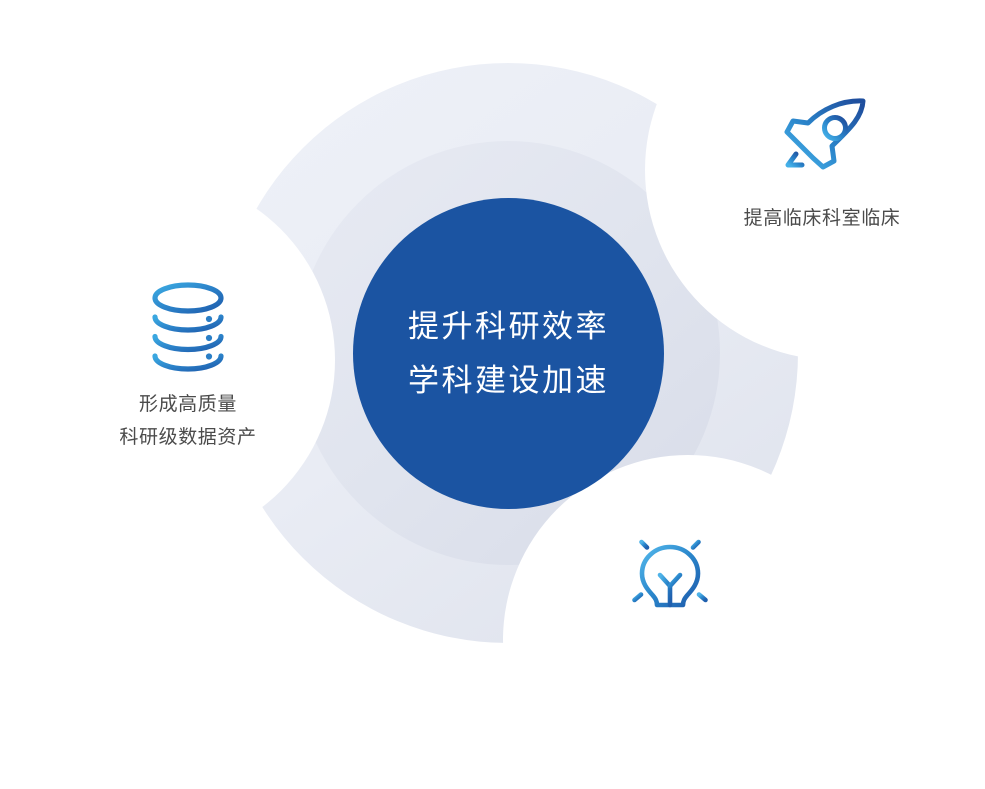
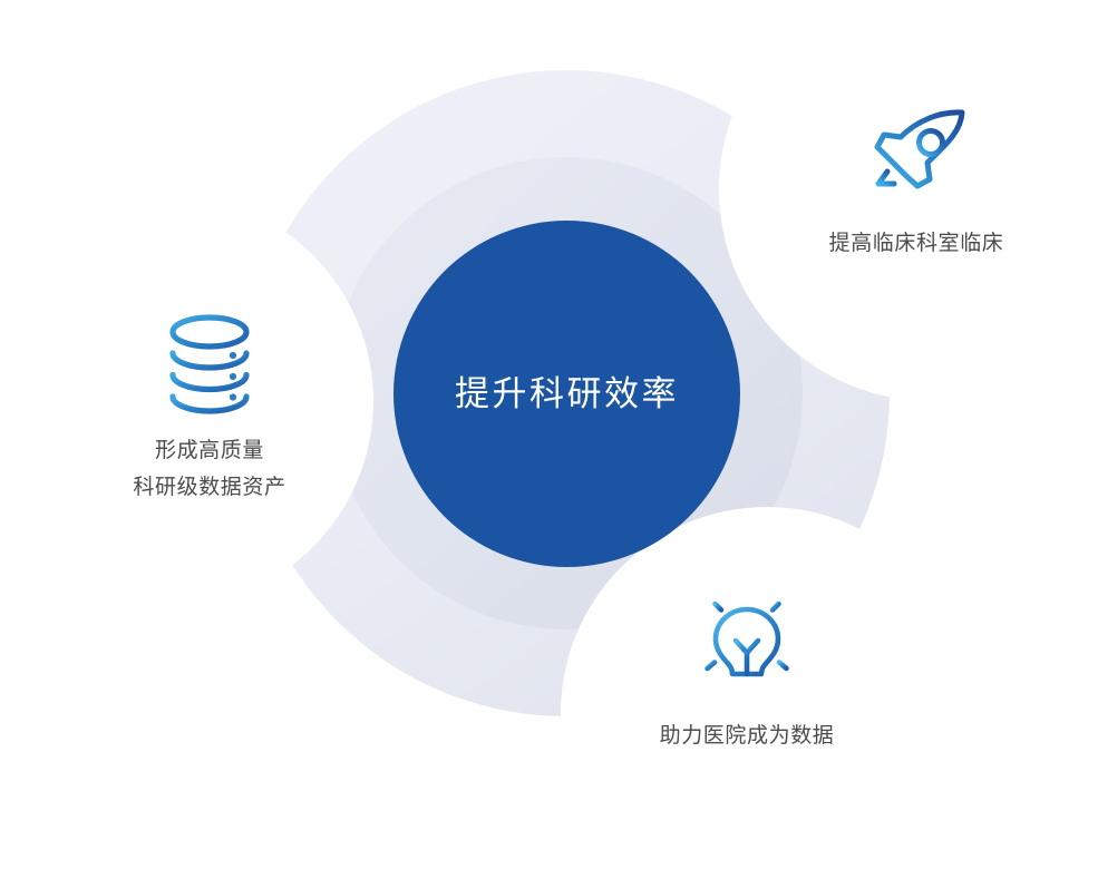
  提升科研效率
- 学科建设加速
  形成高质量
  科研级数据资产
  提高临床科室临床
+ 助力医院成为数据
